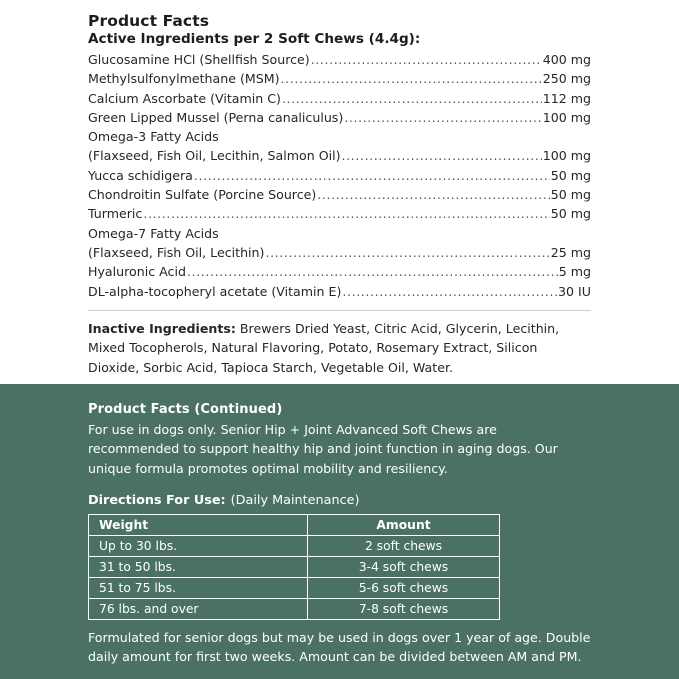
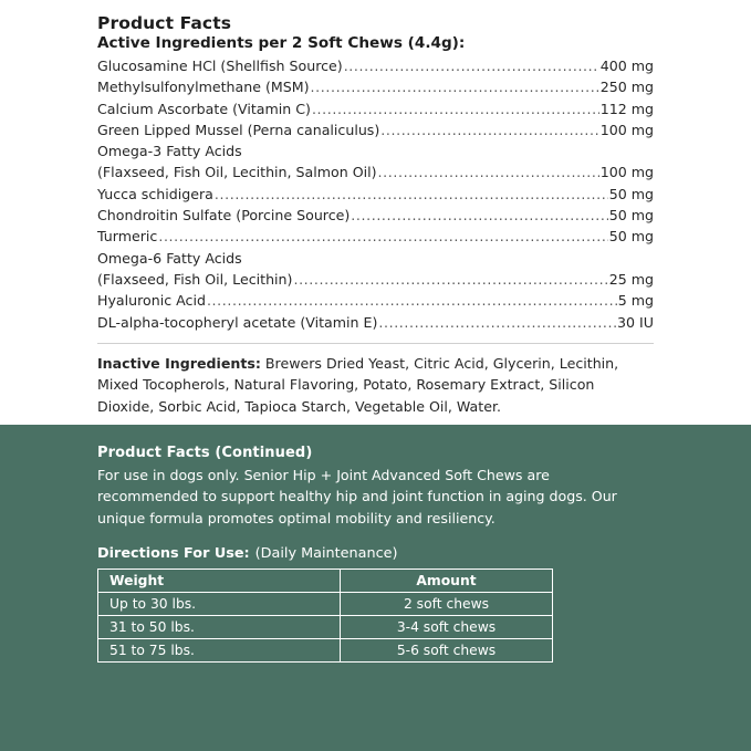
  Product Facts
  Active Ingredients per 2 Soft Chews (4.4g):
  Glucosamine HCl (Shellfish Source)
  400 mg
  Methylsulfonylmethane (MSM)
  250 mg
  Calcium Ascorbate (Vitamin C)
  112 mg
  Green Lipped Mussel (Perna canaliculus)
  100 mg
  Omega-3 Fatty Acids
  (Flaxseed, Fish Oil, Lecithin, Salmon Oil)
  100 mg
  Yucca schidigera
  .............................................................................
  50 mg
  Chondroitin Sulfate (Porcine Source)
  50 mg
  Turmeric
  ........................................................................................
  50 mg
- Omega-7 Fatty Acids
+ Omega-6 Fatty Acids
  (Flaxseed, Fish Oil, Lecithin)
  25 mg
  Hyaluronic Acid
  .................................................................................
  5 mg
  DL-alpha-tocopheryl acetate (Vitamin E)
  30 IU
  Inactive Ingredients: Brewers Dried Yeast, Citric Acid, Glycerin, Lecithin, Mixed Tocopherols, Natural Flavoring, Potato, Rosemary Extract, Silicon Dioxide, Sorbic Acid, Tapioca Starch, Vegetable Oil, Water.
  Product Facts (Continued)
  For use in dogs only. Senior Hip + Joint Advanced Soft Chews are recommended to support healthy hip and joint function in aging dogs. Our unique formula promotes optimal mobility and resiliency.
  Directions For Use: (Daily Maintenance)
  Weight	Amount
  Up to 30 lbs.	2 soft chews
  31 to 50 lbs.	3-4 soft chews
  51 to 75 lbs.	5-6 soft chews
- 76 lbs. and over	7-8 soft chews
- Formulated for senior dogs but may be used in dogs over 1 year of age. Double daily amount for first two weeks. Amount can be divided between AM and PM.
